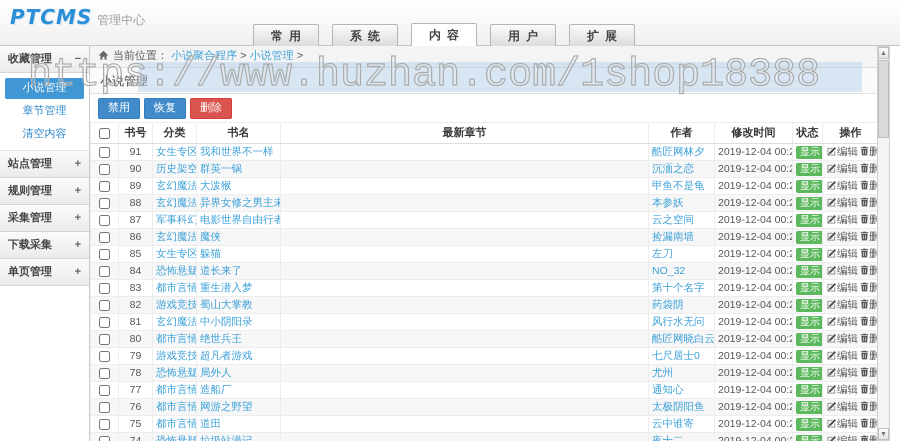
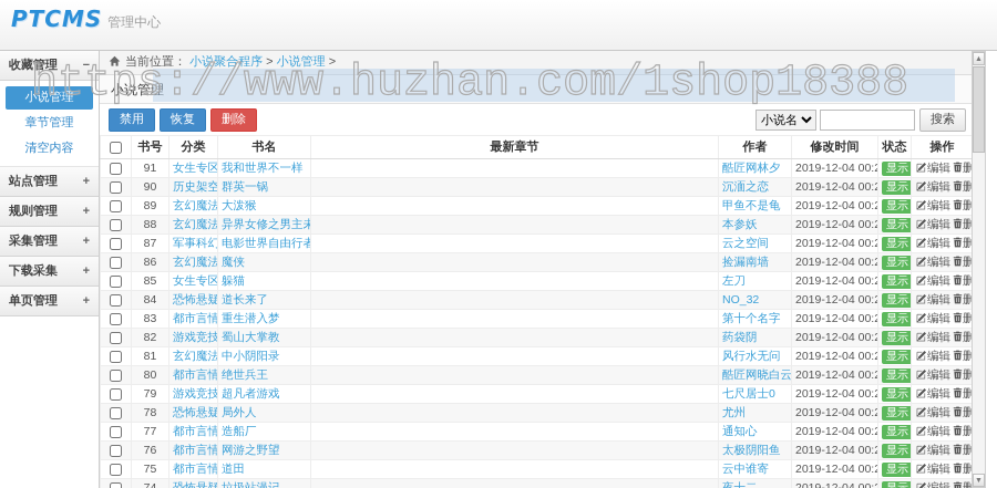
  PTCMS 管理中心
- 常用 系统 内容 用户 扩展
  收藏管理
  −
  小说管理
  章节管理
  清空内容
  站点管理
  +
  规则管理
  +
  采集管理
  +
  下载采集
  +
  单页管理
  +
  当前位置： 小说聚合程序 > 小说管理 >
  小说管理
  禁用 恢复 删除
+ 小说名 搜索
  	书号	分类	书名	最新章节	作者	修改时间	状态	操作
  	91	女生专区	我和世界不一样		酷匠网林夕	2019-12-04 00:2	显示	编辑 删
  	90	历史架空	群英一锅		沉湎之恋	2019-12-04 00:	显示	编辑 删
  	89	玄幻魔法	大泼猴		甲鱼不是龟	2019-12-04 00:2	显示	编辑 删
  	88	玄幻魔法	异界女修之男主未		本参妖	2019-12-04 00:	显示	编辑 删
  	87	军事科幻	电影世界自由行者		云之空间	2019-12-04 00:2	显示	编辑 删
  	86	玄幻魔法	魔侠		捡漏南墙	2019-12-04 00:	显示	编辑 删
  	85	女生专区	躲猫		左刀	2019-12-04 00:2	显示	编辑 删
  	84	恐怖悬疑	道长来了		NO_32	2019-12-04 00:	显示	编辑 删
  	83	都市言情	重生潜入梦		第十个名字	2019-12-04 00:2	显示	编辑 删
  	82	游戏竞技	蜀山大掌教		药袋阴	2019-12-04 00:	显示	编辑 删
  	81	玄幻魔法	中小阴阳录		风行水无问	2019-12-04 00:2	显示	编辑 删
  	80	都市言情	绝世兵王		酷匠网晓白云	2019-12-04 00:	显示	编辑 删
  	79	游戏竞技	超凡者游戏		七尺居士0	2019-12-04 00:2	显示	编辑 删
  	78	恐怖悬疑	局外人		尤州	2019-12-04 00:	显示	编辑 删
  	77	都市言情	造船厂		通知心	2019-12-04 00:2	显示	编辑 删
  	76	都市言情	网游之野望		太极阴阳鱼	2019-12-04 00:	显示	编辑 删
  	75	都市言情	道田		云中谁寄	2019-12-04 00:2	显示	编辑 删
  https://www.huzhan.com/1shop18388
